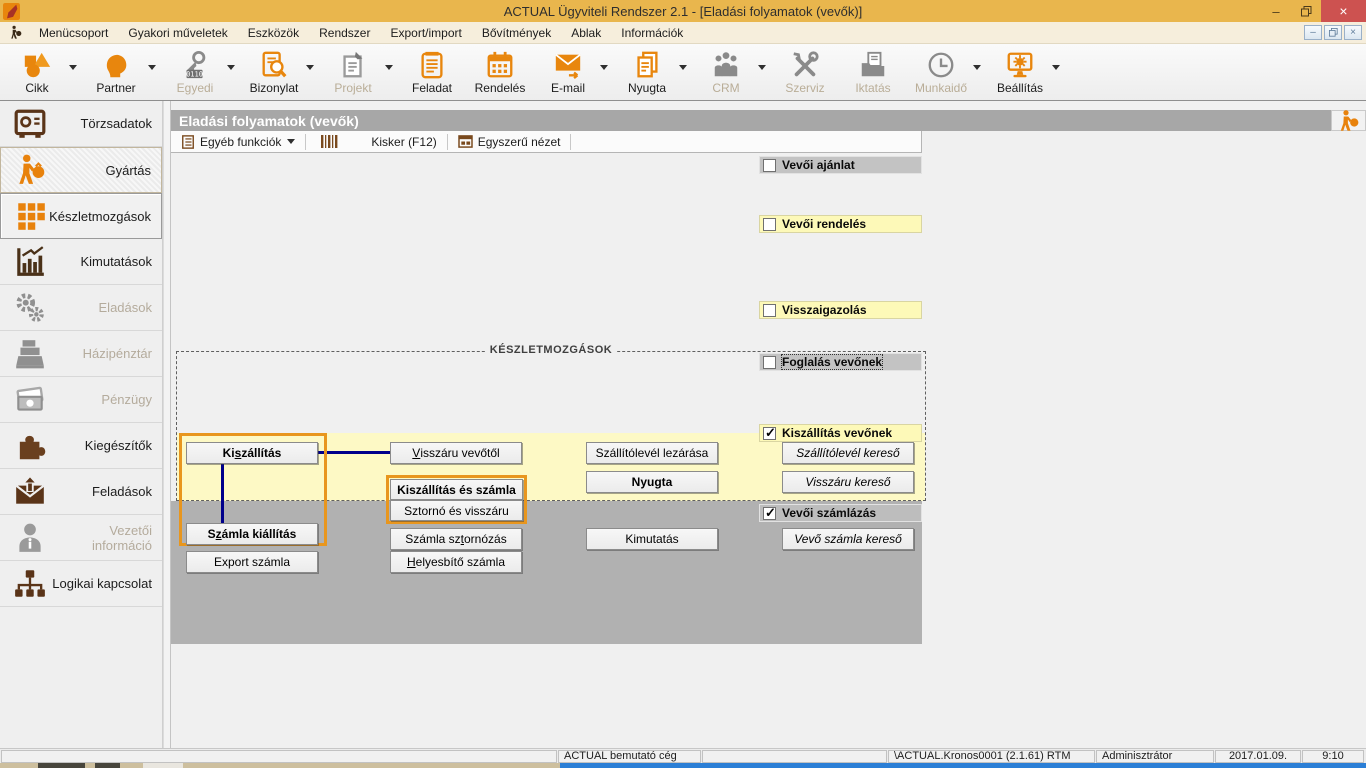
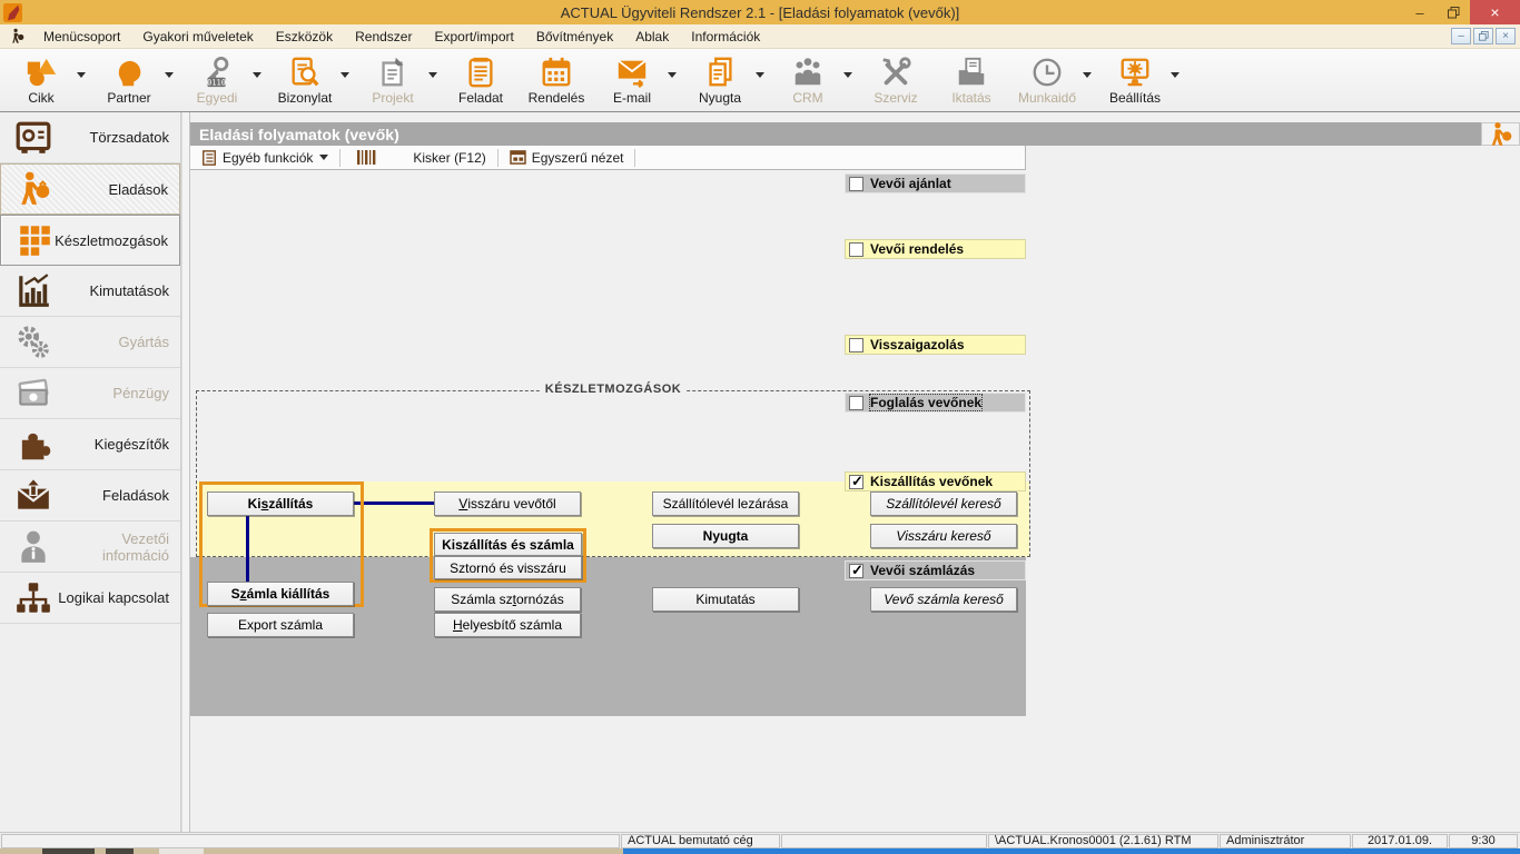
  ACTUAL Ügyviteli Rendszer 2.1 - [Eladási folyamatok (vevők)]
  –
  ×
  Menücsoport
  Gyakori műveletek
  Eszközök
  Rendszer
  Export/import
  Bővítmények
  Ablak
  Információk
  –
  ×
  Cikk
  Partner
  0110
  Egyedi
  Bizonylat
  Projekt
  Feladat
  Rendelés
  E-mail
  Nyugta
  CRM
  Szerviz
  Iktatás
  Munkaidő
  Beállítás
  Törzsadatok
- Gyártás
+ Eladások
  Készletmozgások
  Kimutatások
- Eladások
+ Gyártás
- Házipénztár
  Pénzügy
  Kiegészítők
  Feladások
  Vezetői információ
  Logikai kapcsolat
  Eladási folyamatok (vevők)
  Egyéb funkciók
  Kisker (F12)
  Egyszerű nézet
  KÉSZLETMOZGÁSOK
  Vevői ajánlat
  Vevői rendelés
  Visszaigazolás
  Foglalás vevőnek
  Kiszállítás vevőnek
  Vevői számlázás
  Ki
  s
  zállítás
  S
  z
  ámla kiállítás
  Export számla
  V
  isszáru vevőtől
  Kiszállítás és számla
  Sztornó és visszáru
  Számla sz
  t
  ornózás
  H
  elyesbítő számla
  Szállítólevél lezárása
  Nyugta
  Kimutatás
  Szállítólevél kereső
  Visszáru kereső
  Vevő számla kereső
  ACTUAL bemutató cég
  \ACTUAL.Kronos0001 (2.1.61) RTM
  Adminisztrátor
  2017.01.09.
- 9:10
+ 9:30
